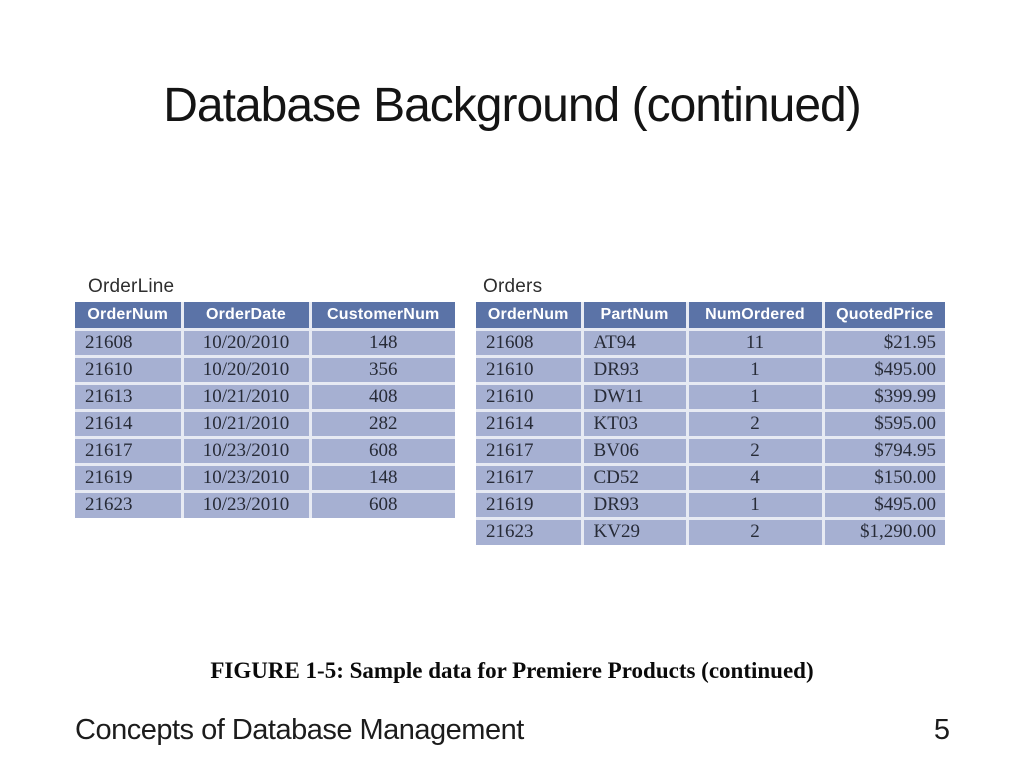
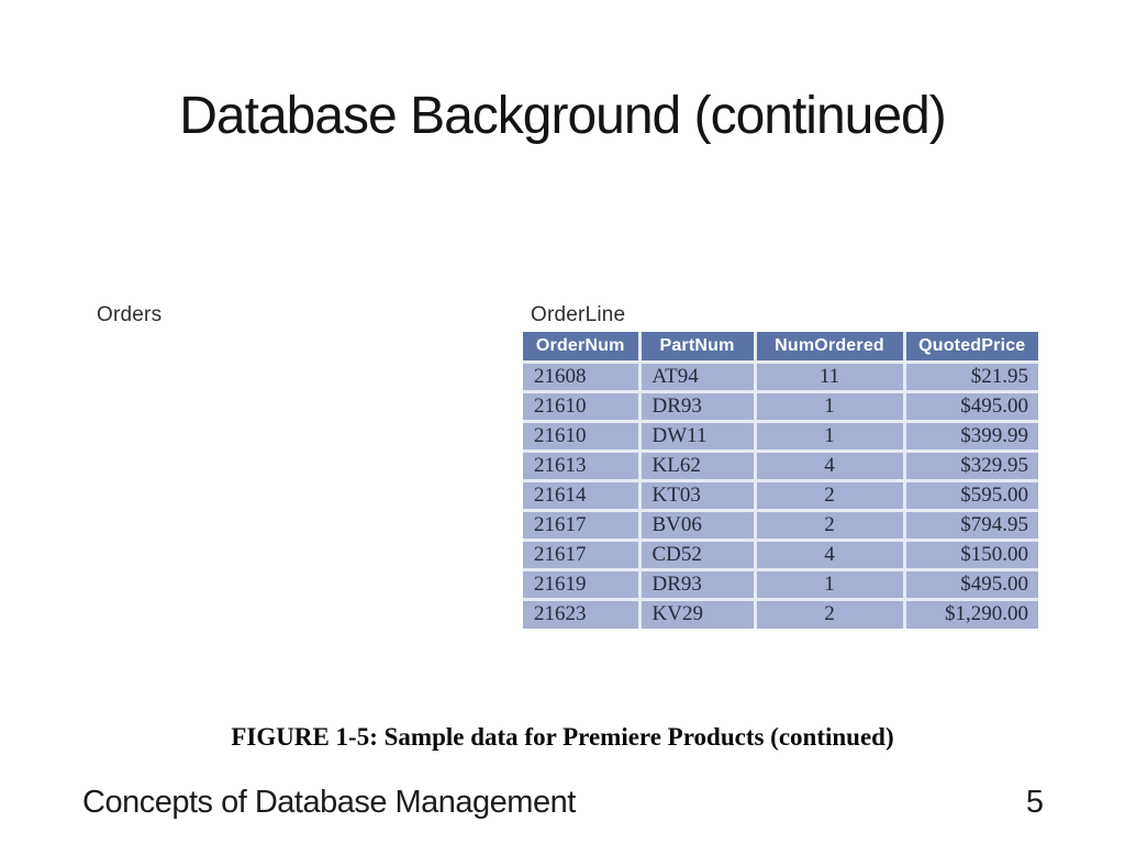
  Database Background (continued)
- OrderLine
+ Orders
- OrderNum	OrderDate	CustomerNum
- 21608	10/20/2010	148
- 21610	10/20/2010	356
- 21613	10/21/2010	408
- 21614	10/21/2010	282
- 21617	10/23/2010	608
- 21619	10/23/2010	148
- 21623	10/23/2010	608
- Orders
+ OrderLine
  OrderNum	PartNum	NumOrdered	QuotedPrice
  21608	AT94	11	$21.95
  21610	DR93	1	$495.00
  21610	DW11	1	$399.99
+ 21613	KL62	4	$329.95
  21614	KT03	2	$595.00
  21617	BV06	2	$794.95
  21617	CD52	4	$150.00
  21619	DR93	1	$495.00
  21623	KV29	2	$1,290.00
  FIGURE 1-5: Sample data for Premiere Products (continued)
  Concepts of Database Management
  5
